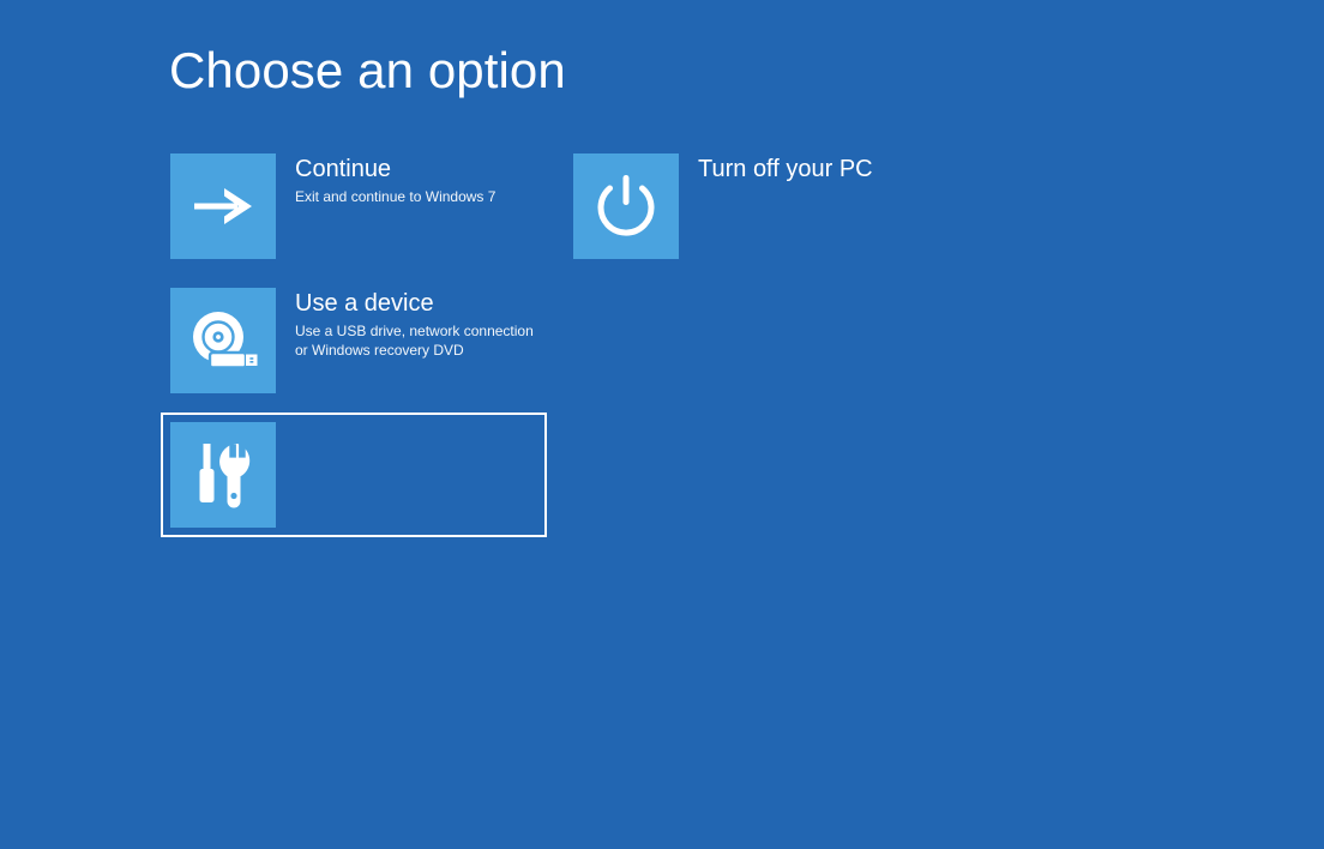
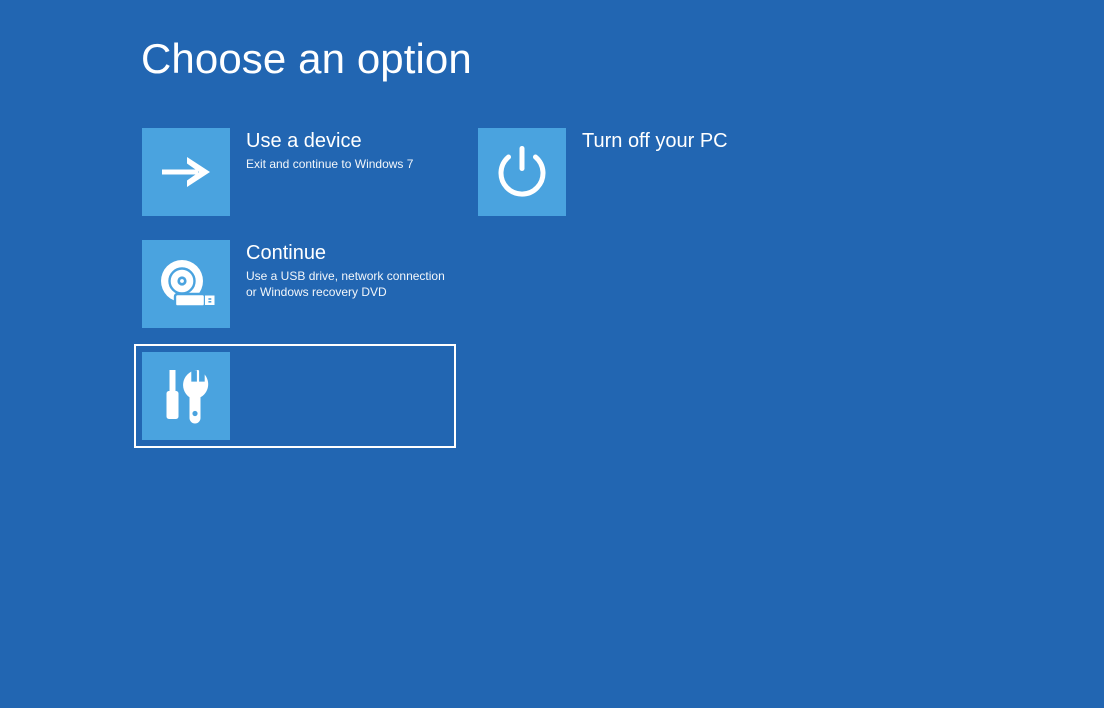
  Choose an option
- Continue
+ Use a device
  Exit and continue to Windows 7
- Use a device
+ Continue
  Use a USB drive, network connection or Windows recovery DVD
  Turn off your PC
